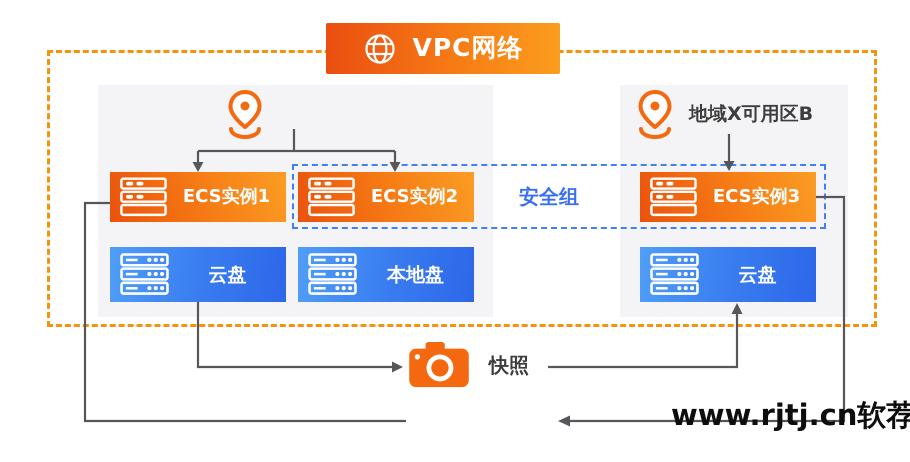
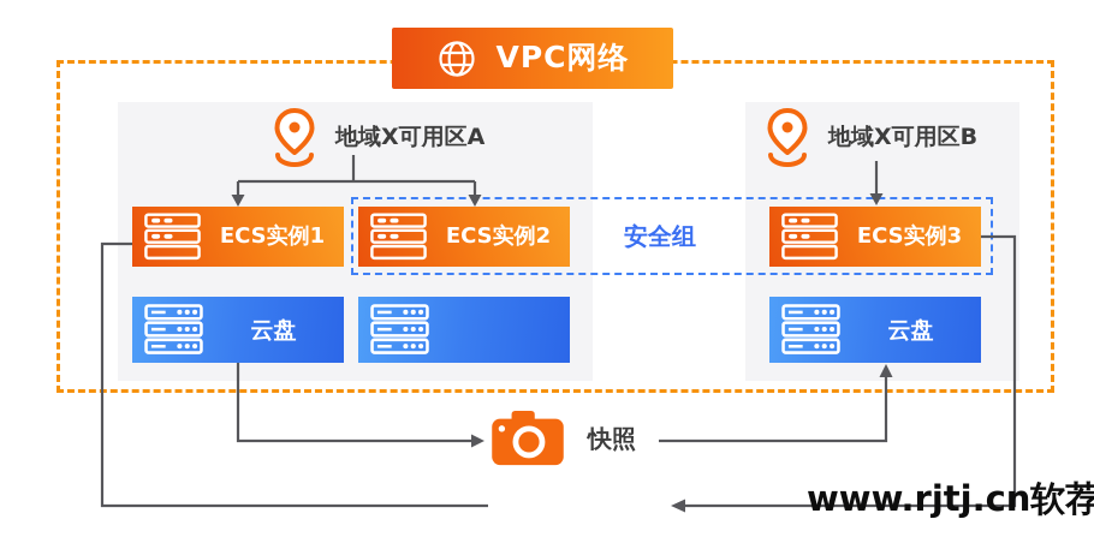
  VPC网络
+ 地域X可用区A
  地域X可用区B
  安全组
  ECS实例1
  ECS实例2
  ECS实例3
  云盘
- 本地盘
  云盘
  快照
  www.rjtj.cn软荐
